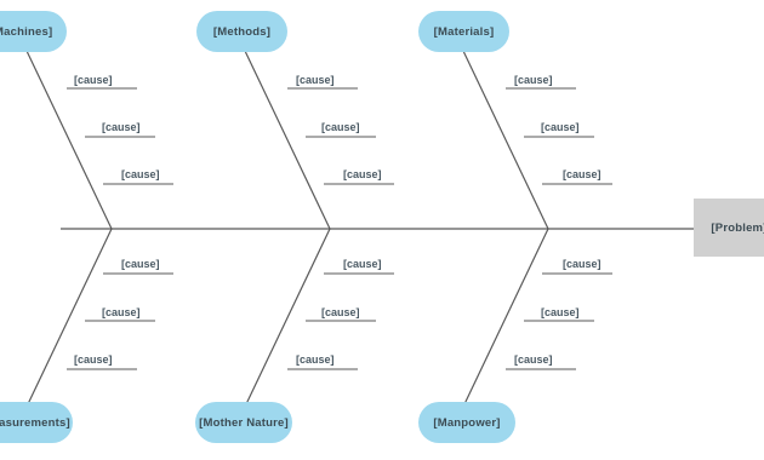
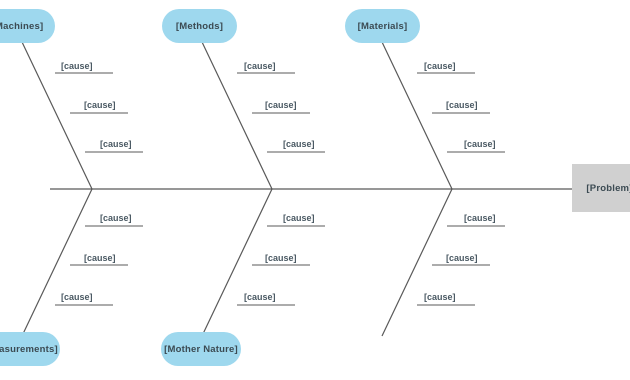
  [Problem
  achines]
  [Methods]
  [Materials]
  asurements]
  [Mother Nature]
- [Manpower]
  [cause]
  [cause]
  [cause]
  [cause]
  [cause]
  [cause]
  [cause]
  [cause]
  [cause]
  [cause]
  [cause]
  [cause]
  [cause]
  [cause]
  [cause]
  [cause]
  [cause]
  [cause]
